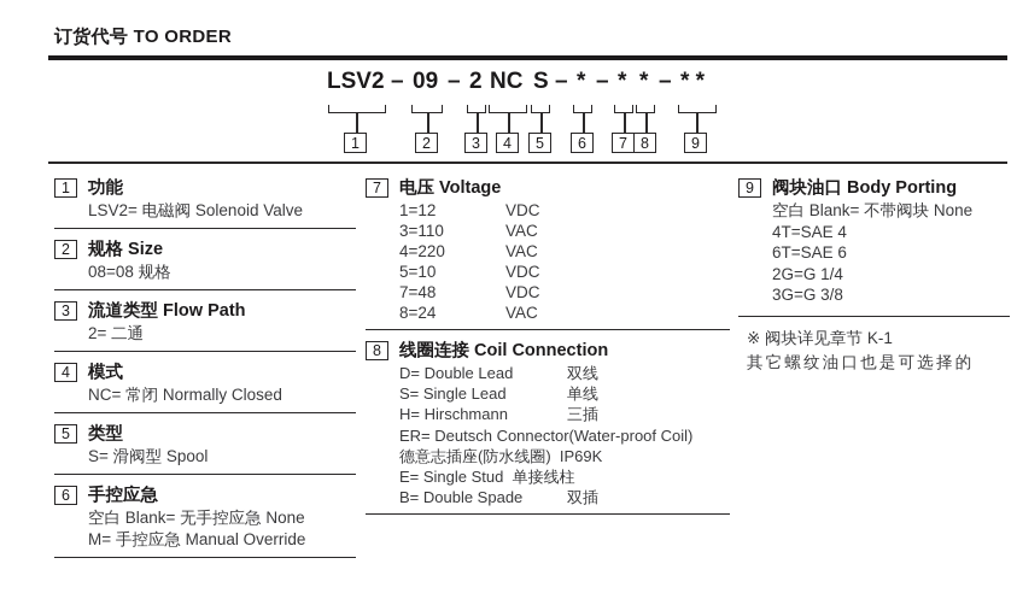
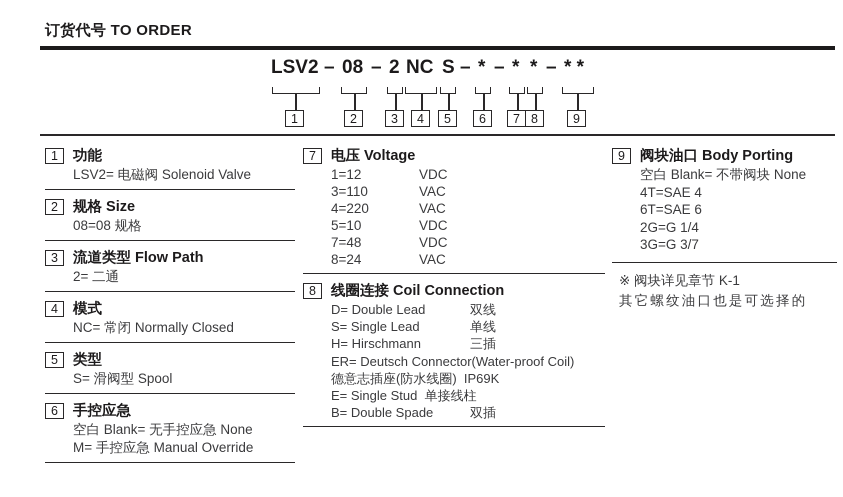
  订货代号 TO ORDER
  LSV2
  –
- 09
+ 08
  –
  2
  NC
  S
  –
  *
  –
  *
  *
  –
  * *
  1
  2
  3
  4
  5
  6
  7
  8
  9
  1
  功能
  LSV2= 电磁阀 Solenoid Valve
  2
  规格 Size
  08=08 规格
  3
  流道类型 Flow Path
  2= 二通
  4
  模式
  NC= 常闭 Normally Closed
  5
  类型
  S= 滑阀型 Spool
  6
  手控应急
  空白 Blank= 无手控应急 None
  M= 手控应急 Manual Override
  7
  电压 Voltage
  1=12 VDC
  3=110 VAC
  4=220 VAC
  5=10 VDC
  7=48 VDC
  8=24 VAC
  8
  线圈连接 Coil Connection
  D= Double Lead 双线
  S= Single Lead 单线
  H= Hirschmann 三插
  ER= Deutsch Connector(Water-proof Coil)
  德意志插座(防水线圈) IP69K
  E= Single Stud 单接线柱
  B= Double Spade 双插
  9
  阀块油口 Body Porting
  空白 Blank= 不带阀块 None
  4T=SAE 4
  6T=SAE 6
  2G=G 1/4
- 3G=G 3/8
+ 3G=G 3/7
  ※ 阀块详见章节 K-1
  其它螺纹油口也是可选择的
